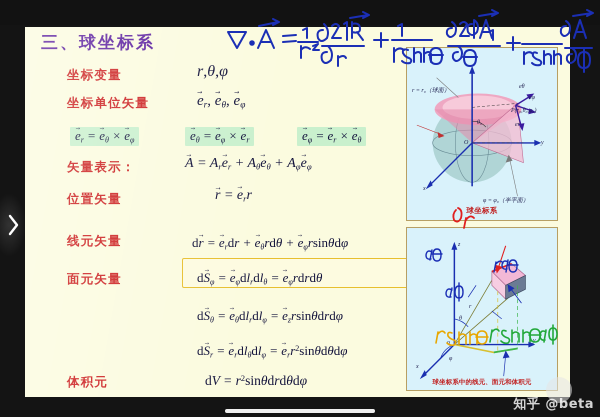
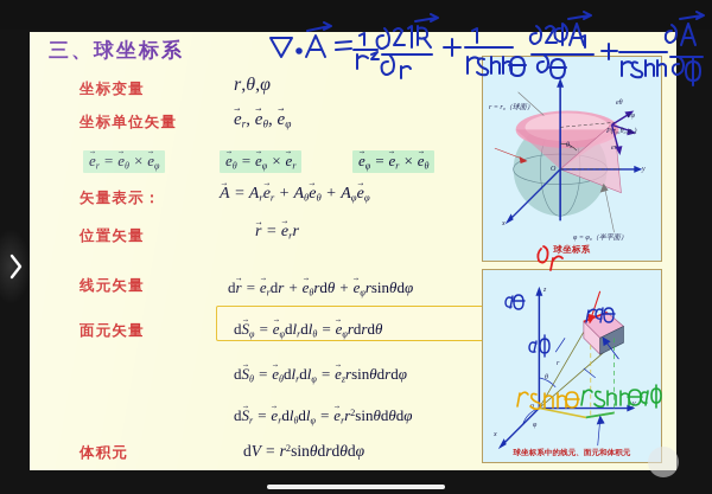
- 知乎 @beta
